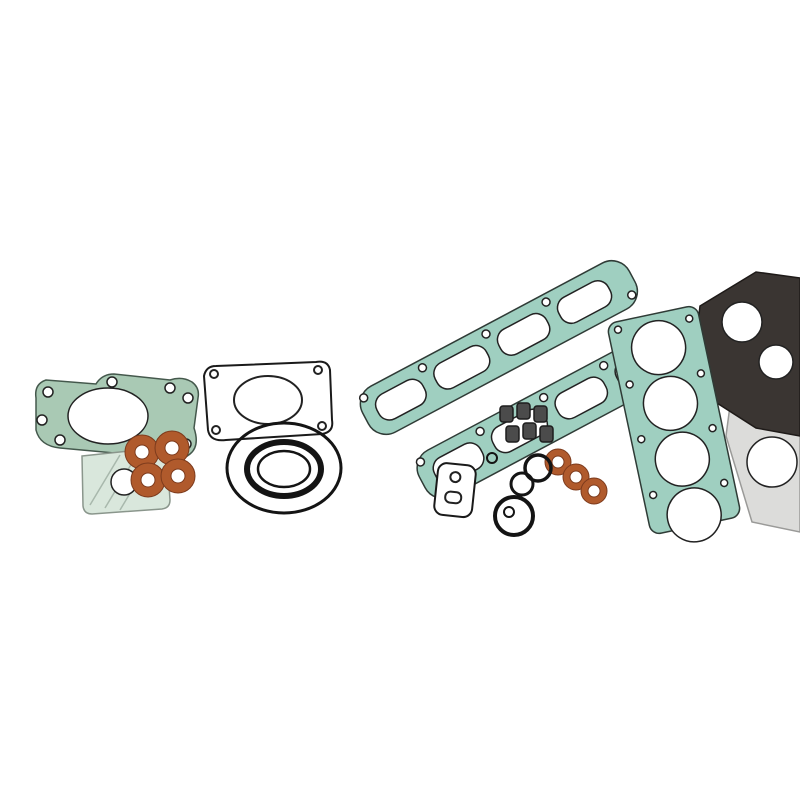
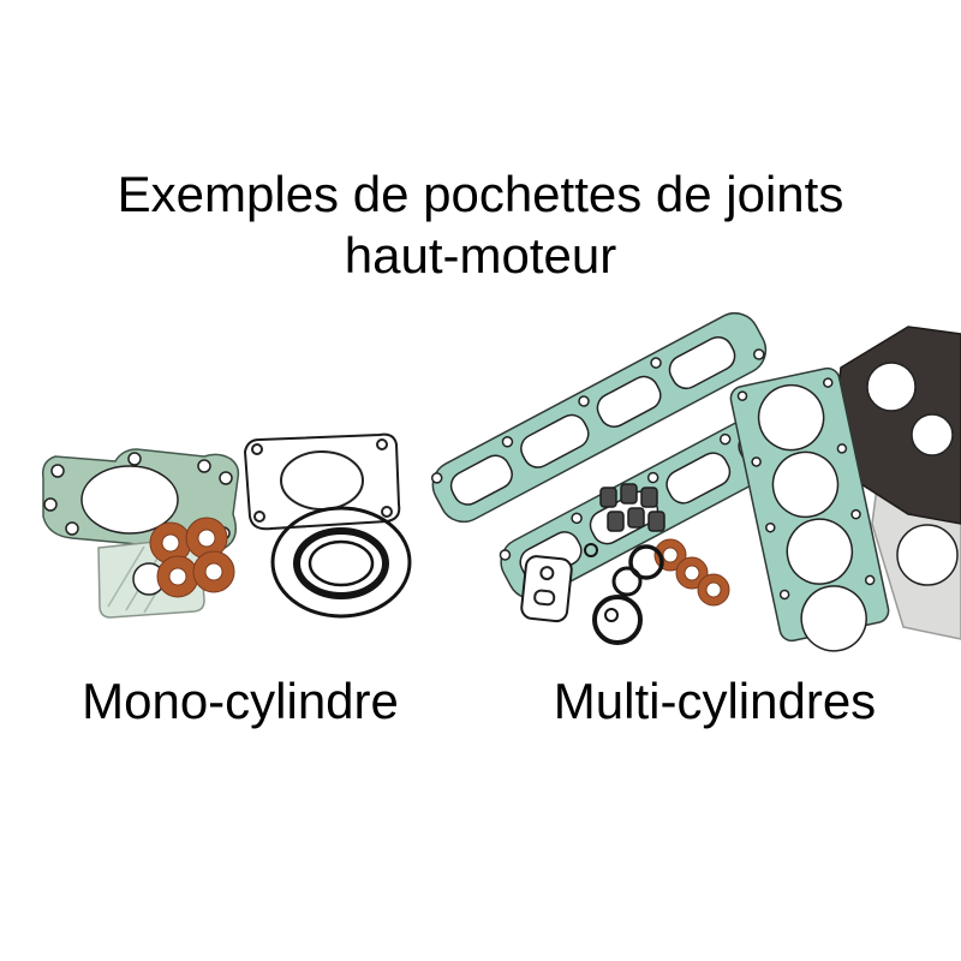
+ Exemples de pochettes de joints
+ haut-moteur
+ Mono-cylindre
+ Multi-cylindres
